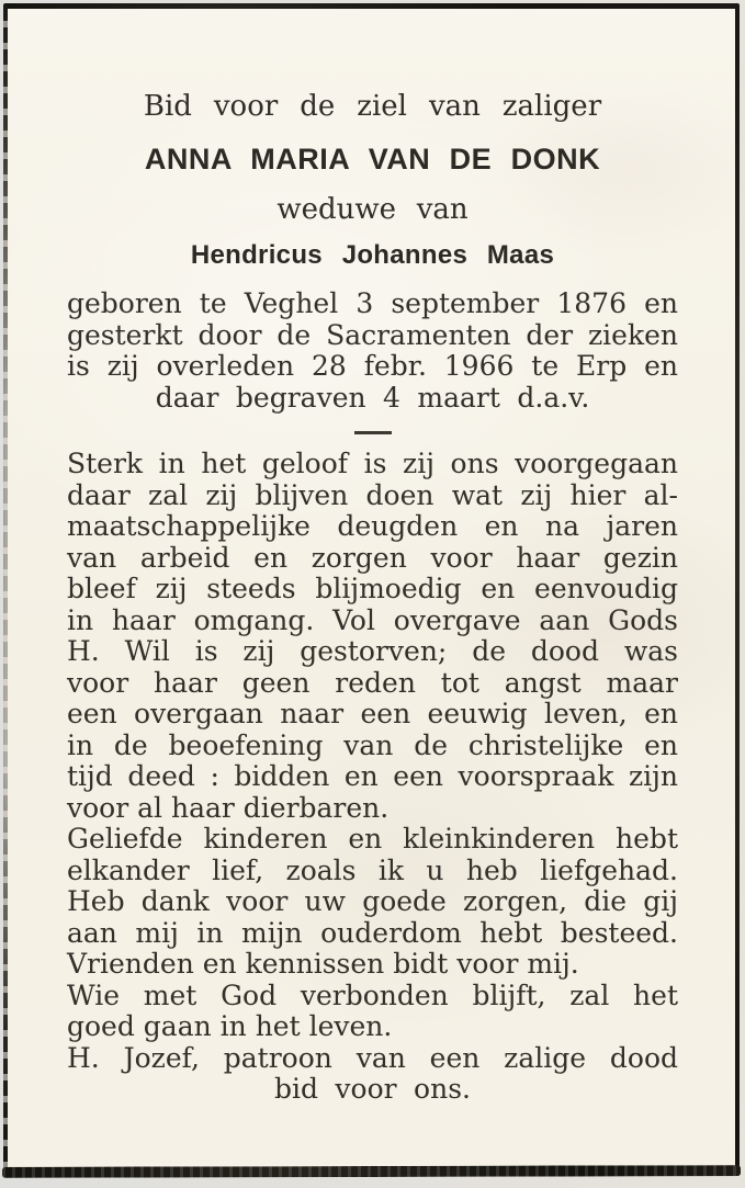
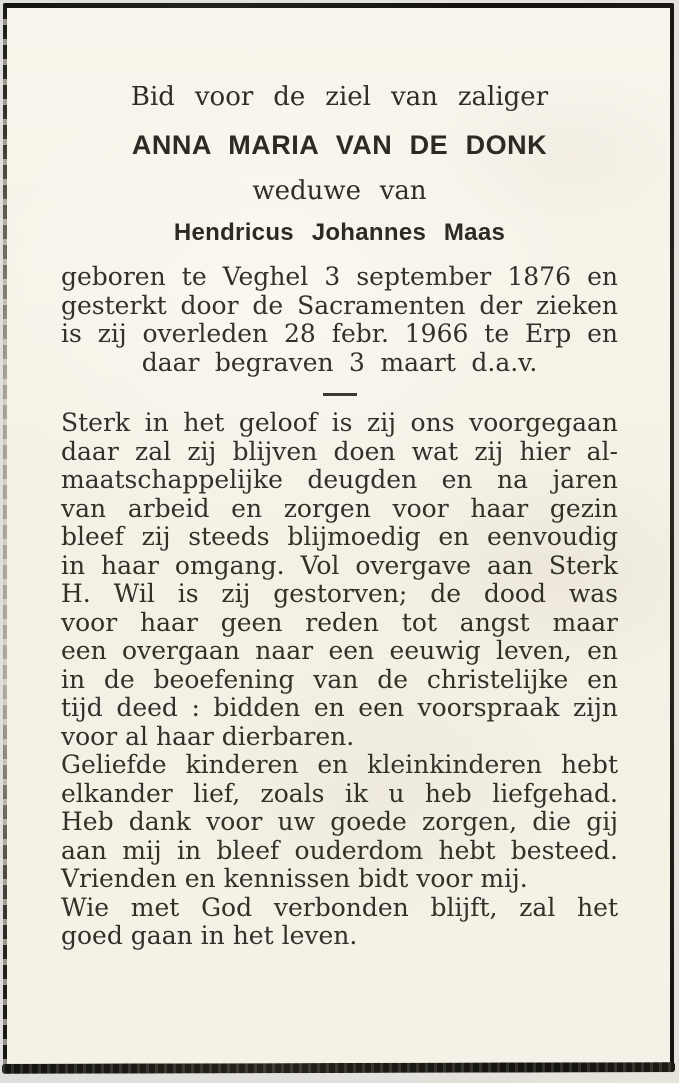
  Bid voor de ziel van zaliger
  ANNA MARIA VAN DE DONK
  weduwe van
  Hendricus Johannes Maas
  geboren te Veghel 3 september 1876 en
  gesterkt door de Sacramenten der zieken
  is zij overleden 28 febr. 1966 te Erp en
- daar begraven 4 maart d.a.v.
+ daar begraven 3 maart d.a.v.
  Sterk in het geloof is zij ons voorgegaan
  daar zal zij blijven doen wat zij hier al-
  maatschappelijke deugden en na jaren
  van arbeid en zorgen voor haar gezin
  bleef zij steeds blijmoedig en eenvoudig
- in haar omgang. Vol overgave aan Gods
+ in haar omgang. Vol overgave aan Sterk
  H. Wil is zij gestorven; de dood was
  voor haar geen reden tot angst maar
  een overgaan naar een eeuwig leven, en
  in de beoefening van de christelijke en
  tijd deed : bidden en een voorspraak zijn
  voor al haar dierbaren.
  Geliefde kinderen en kleinkinderen hebt
  elkander lief, zoals ik u heb liefgehad.
  Heb dank voor uw goede zorgen, die gij
- aan mij in mijn ouderdom hebt besteed.
+ aan mij in bleef ouderdom hebt besteed.
  Vrienden en kennissen bidt voor mij.
  Wie met God verbonden blijft, zal het
  goed gaan in het leven.
- H. Jozef, patroon van een zalige dood
- bid voor ons.
